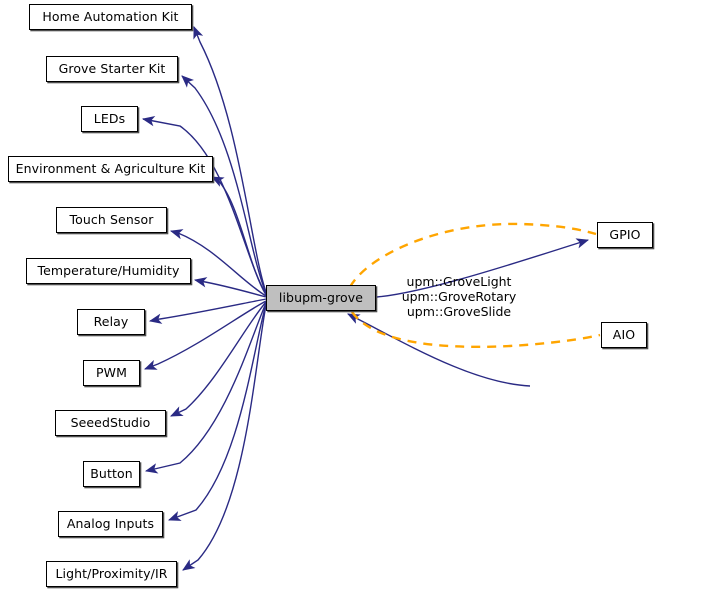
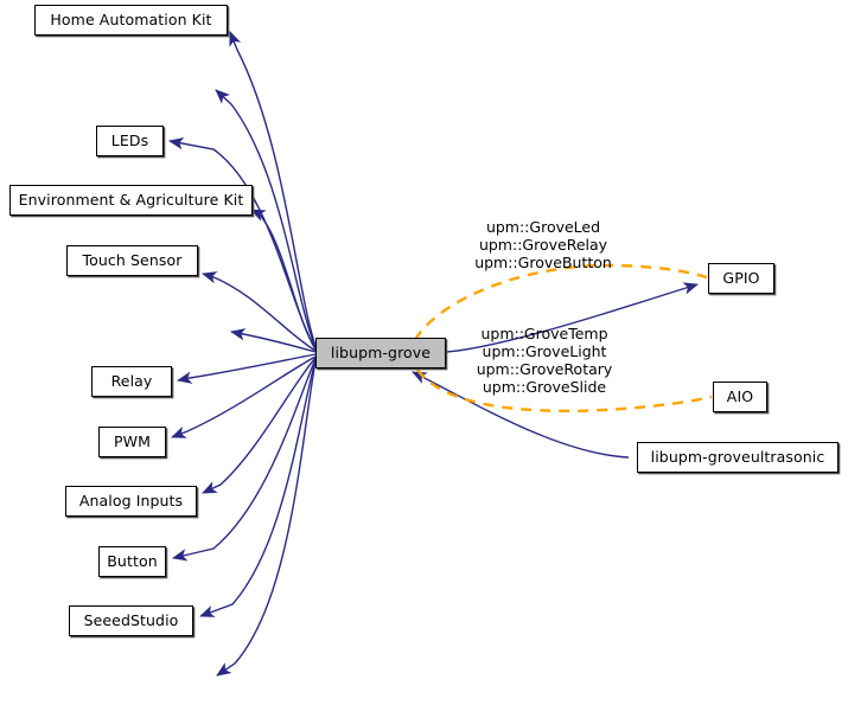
  libupm-grove
  Home Automation Kit
- Grove Starter Kit
  LEDs
  Environment & Agriculture Kit
  Touch Sensor
- Temperature/Humidity
  Relay
  PWM
- SeeedStudio
+ Analog Inputs
  Button
- Analog Inputs
+ SeeedStudio
- Light/Proximity/IR
  GPIO
  AIO
+ libupm-groveultrasonic
+ upm::GroveLed
+ upm::GroveRelay
+ upm::GroveButton
+ upm::GroveTemp
  upm::GroveLight
  upm::GroveRotary
  upm::GroveSlide
